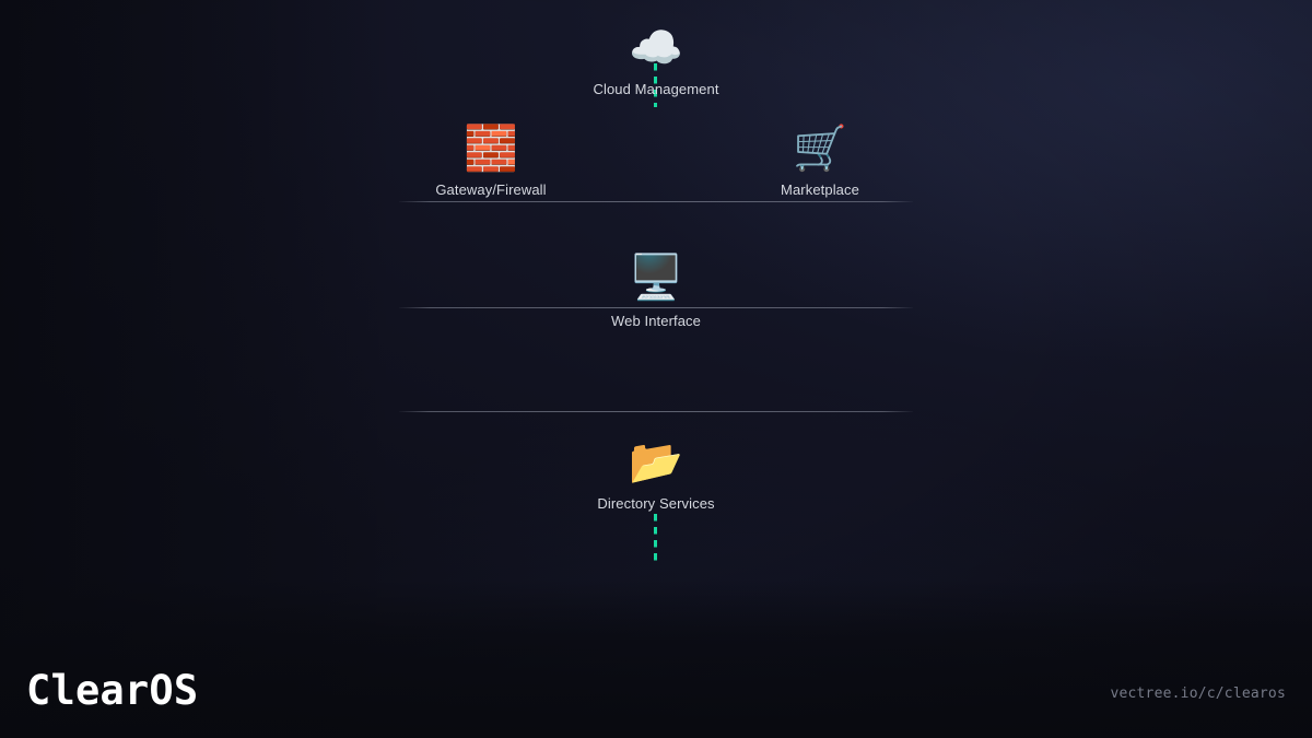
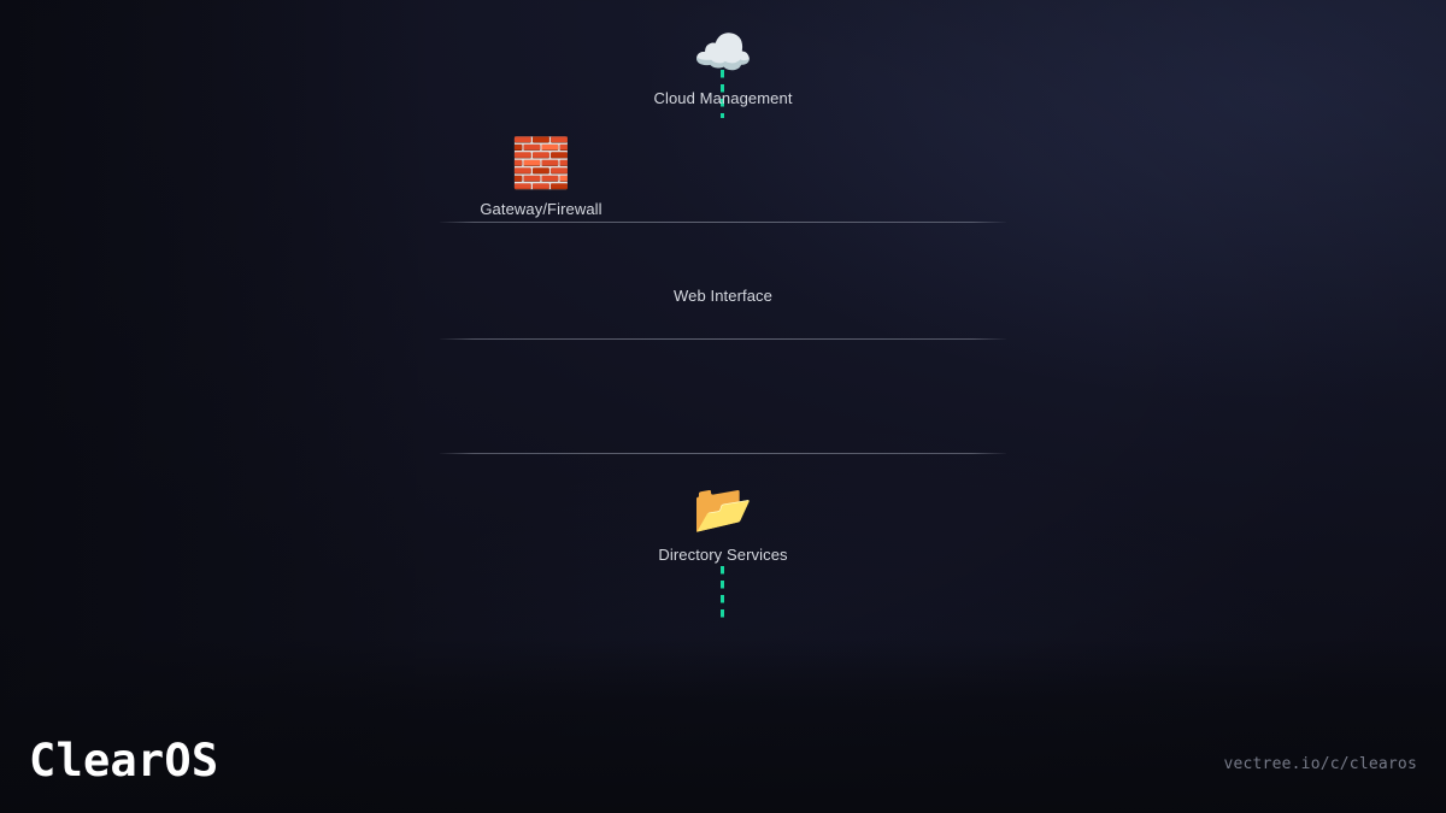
  ☁️
  Cloud Management
  🧱
  Gateway/Firewall
- 🛒
- Marketplace
- 🖥️
  Web Interface
  📂
  Directory Services
  ClearOS
  vectree.io/c/clearos
